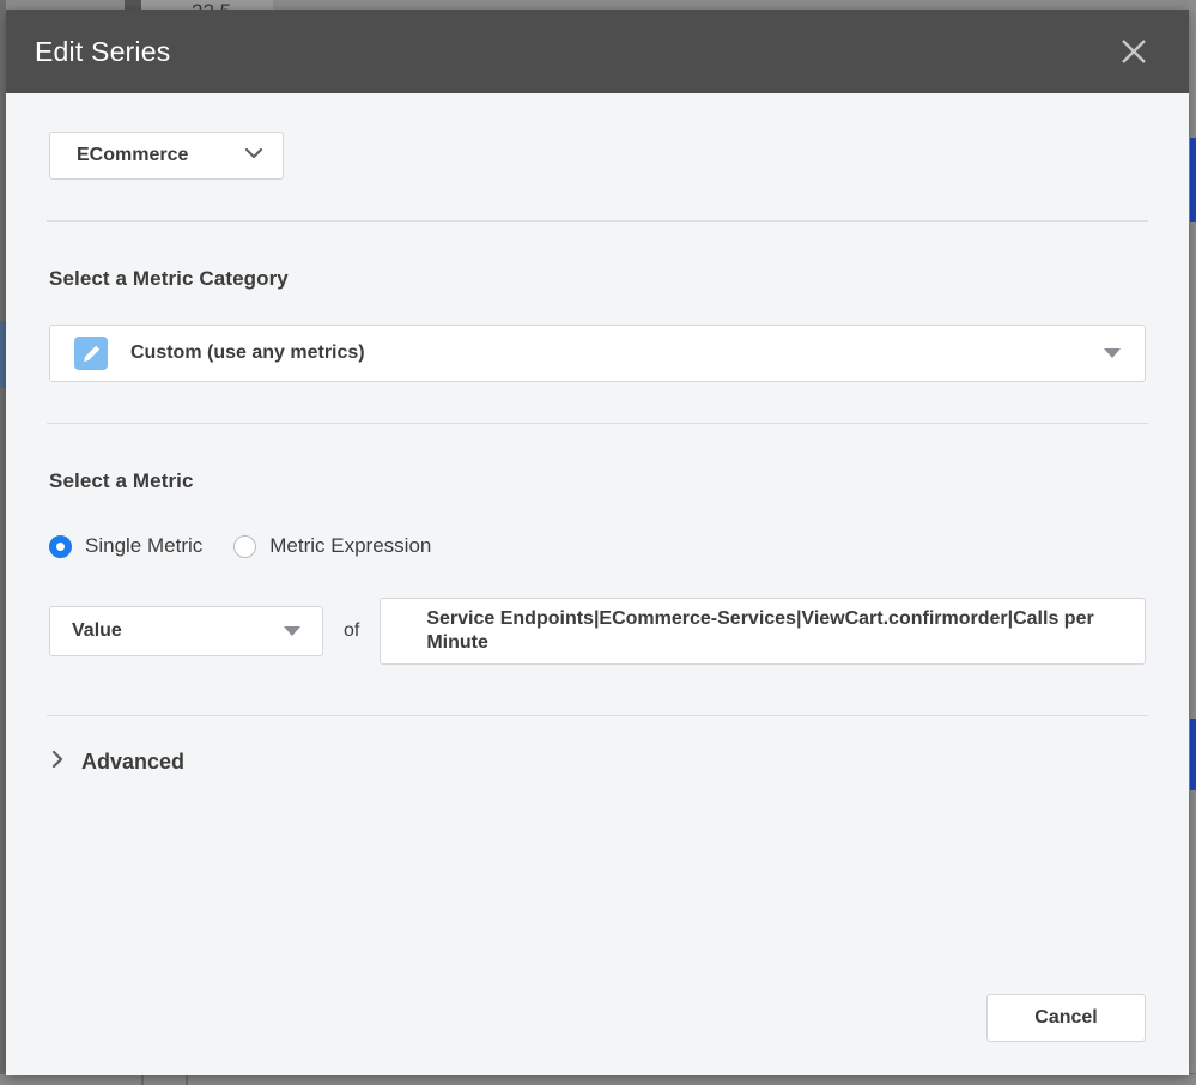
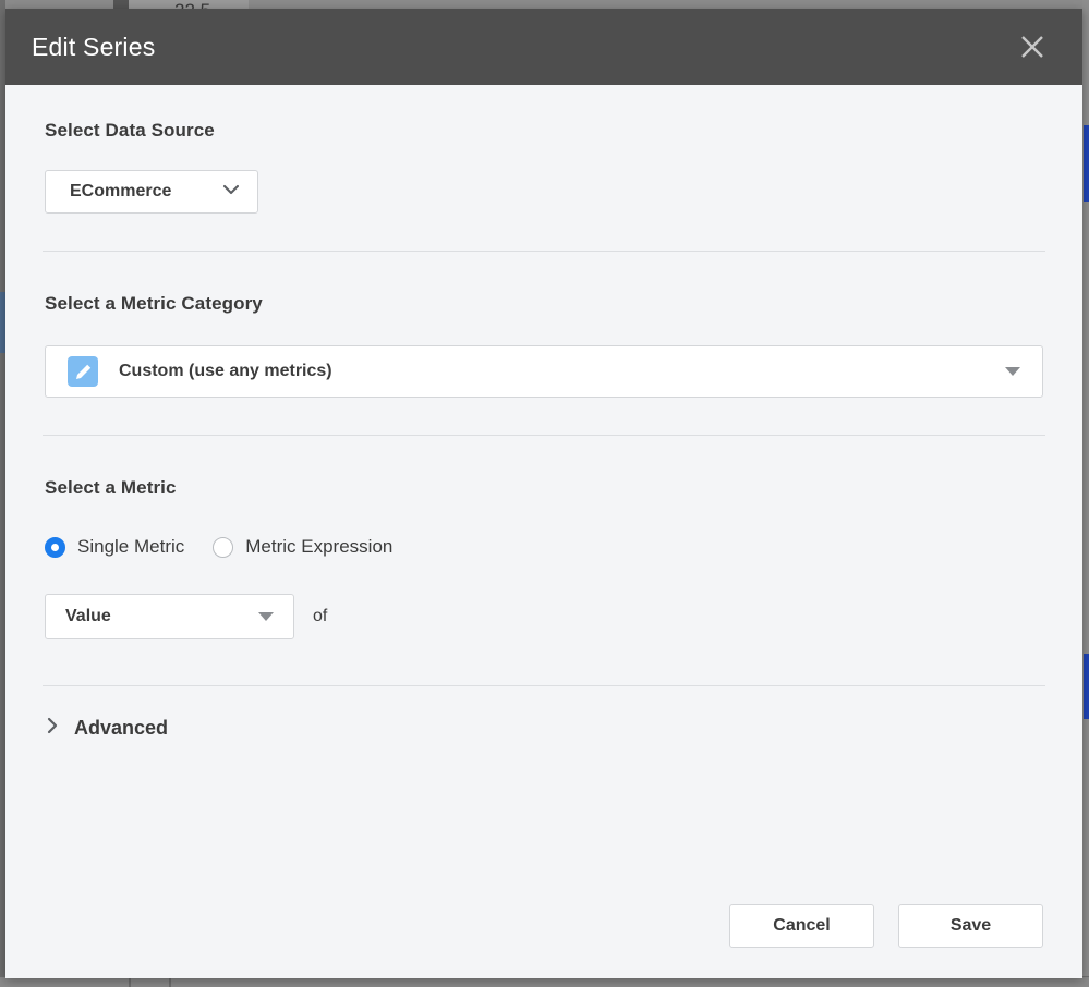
  Edit Series
+ Select Data Source
  ECommerce
  Select a Metric Category
  Custom (use any metrics)
  Select a Metric
  Single Metric
  Metric Expression
  Value
  of
- Service Endpoints|ECommerce-Services|ViewCart.confirmorder|Calls per Minute
  Advanced
  Cancel
+ Save
